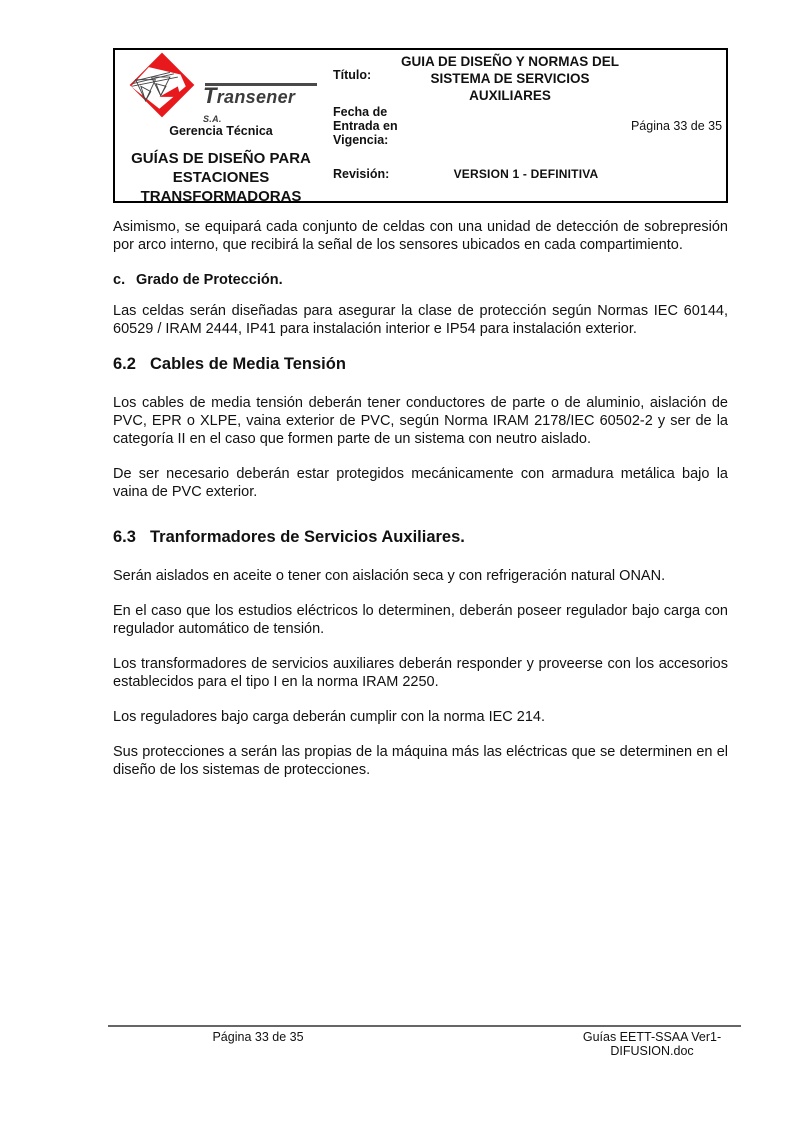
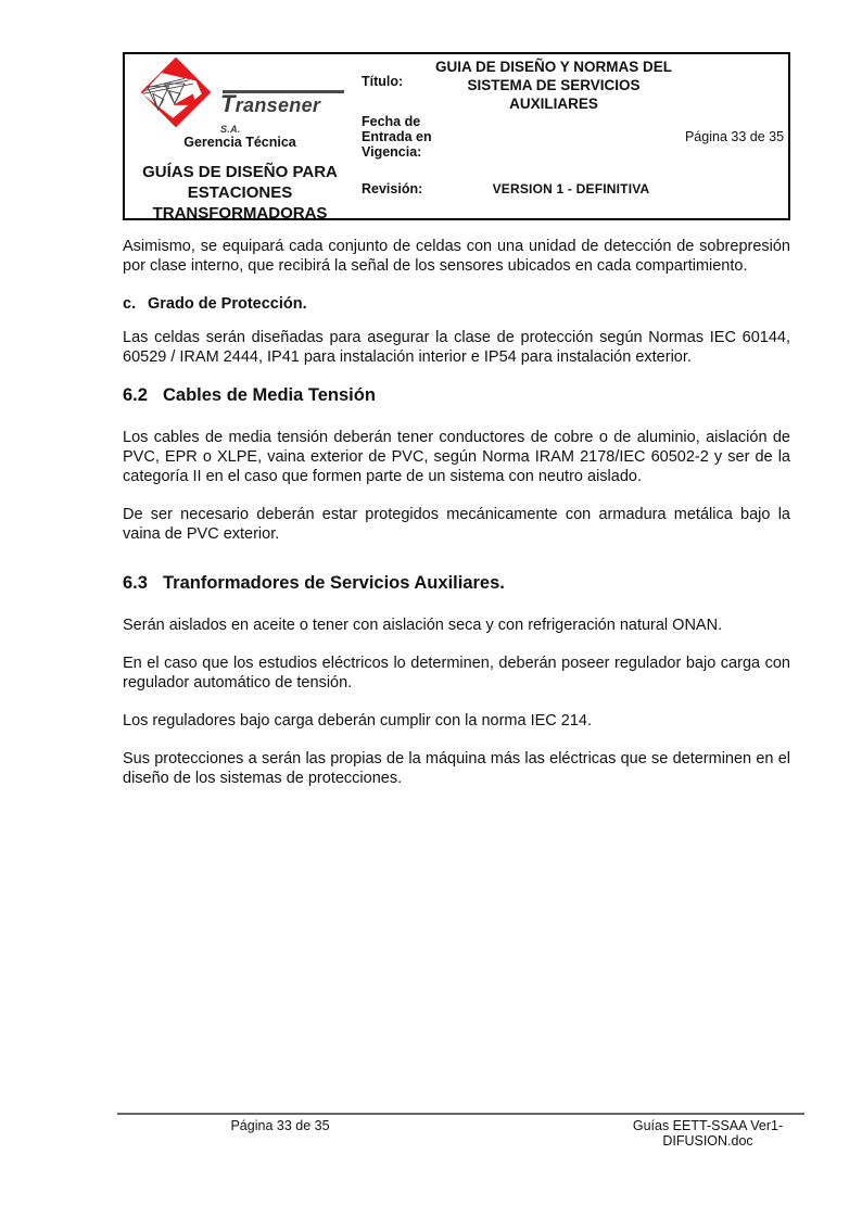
  Transener S.A.
  Gerencia Técnica
  GUÍAS DE DISEÑO PARA ESTACIONES TRANSFORMADORAS
  Título:
  GUIA DE DISEÑO Y NORMAS DEL SISTEMA DE SERVICIOS AUXILIARES
  Fecha de
  Entrada en
  Vigencia:
  Revisión:
  VERSION 1 - DEFINITIVA
  Página 33 de 35
- Asimismo, se equipará cada conjunto de celdas con una unidad de detección de sobrepresión por arco interno, que recibirá la señal de los sensores ubicados en cada compartimiento.
+ Asimismo, se equipará cada conjunto de celdas con una unidad de detección de sobrepresión por clase interno, que recibirá la señal de los sensores ubicados en cada compartimiento.
  c. Grado de Protección.
  Las celdas serán diseñadas para asegurar la clase de protección según Normas IEC 60144, 60529 / IRAM 2444, IP41 para instalación interior e IP54 para instalación exterior.
  6.2 Cables de Media Tensión
- Los cables de media tensión deberán tener conductores de parte o de aluminio, aislación de PVC, EPR o XLPE, vaina exterior de PVC, según Norma IRAM 2178/IEC 60502-2 y ser de la categoría II en el caso que formen parte de un sistema con neutro aislado.
+ Los cables de media tensión deberán tener conductores de cobre o de aluminio, aislación de PVC, EPR o XLPE, vaina exterior de PVC, según Norma IRAM 2178/IEC 60502-2 y ser de la categoría II en el caso que formen parte de un sistema con neutro aislado.
  De ser necesario deberán estar protegidos mecánicamente con armadura metálica bajo la vaina de PVC exterior.
  6.3 Tranformadores de Servicios Auxiliares.
  Serán aislados en aceite o tener con aislación seca y con refrigeración natural ONAN.
  En el caso que los estudios eléctricos lo determinen, deberán poseer regulador bajo carga con regulador automático de tensión.
- Los transformadores de servicios auxiliares deberán responder y proveerse con los accesorios establecidos para el tipo I en la norma IRAM 2250.
  Los reguladores bajo carga deberán cumplir con la norma IEC 214.
  Sus protecciones a serán las propias de la máquina más las eléctricas que se determinen en el diseño de los sistemas de protecciones.
  Página 33 de 35
  Guías EETT-SSAA Ver1-
  DIFUSION.doc
